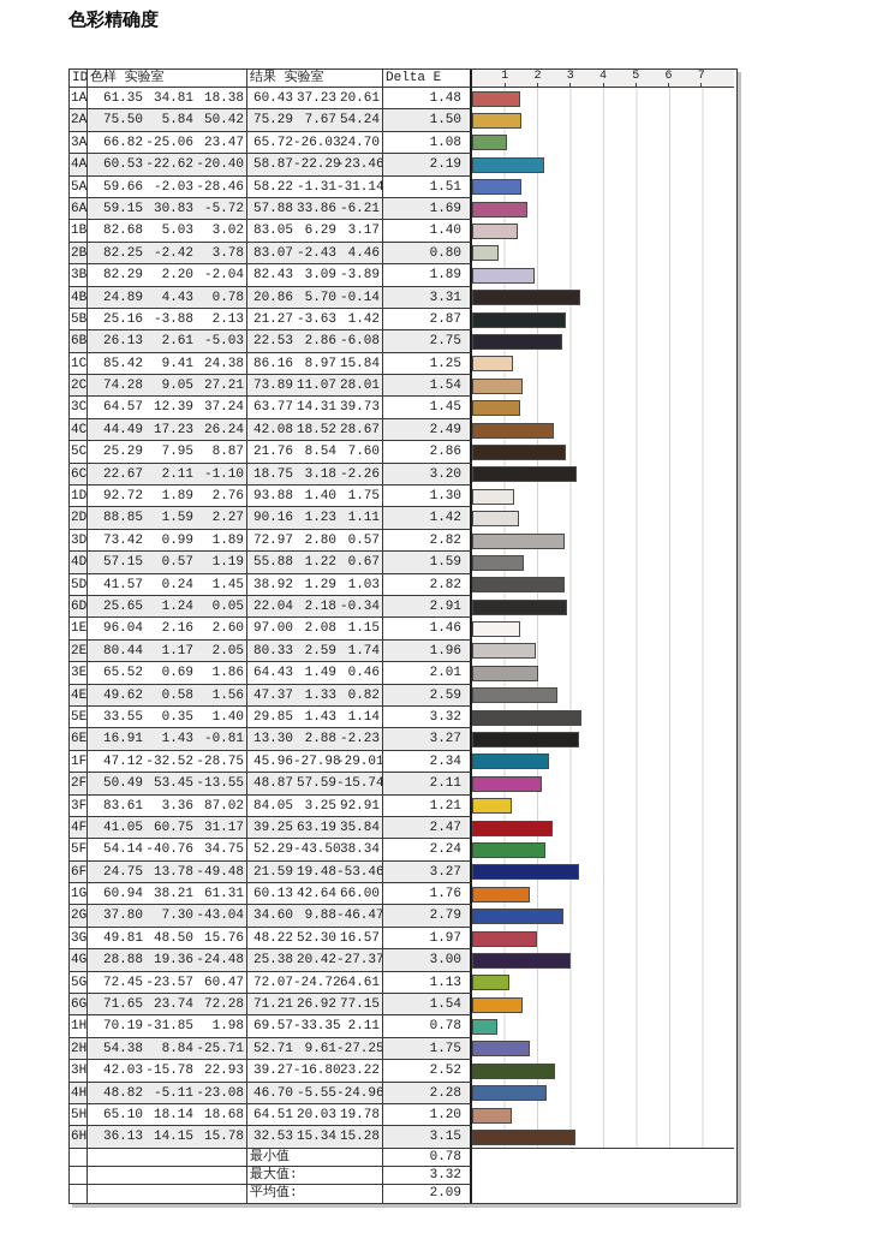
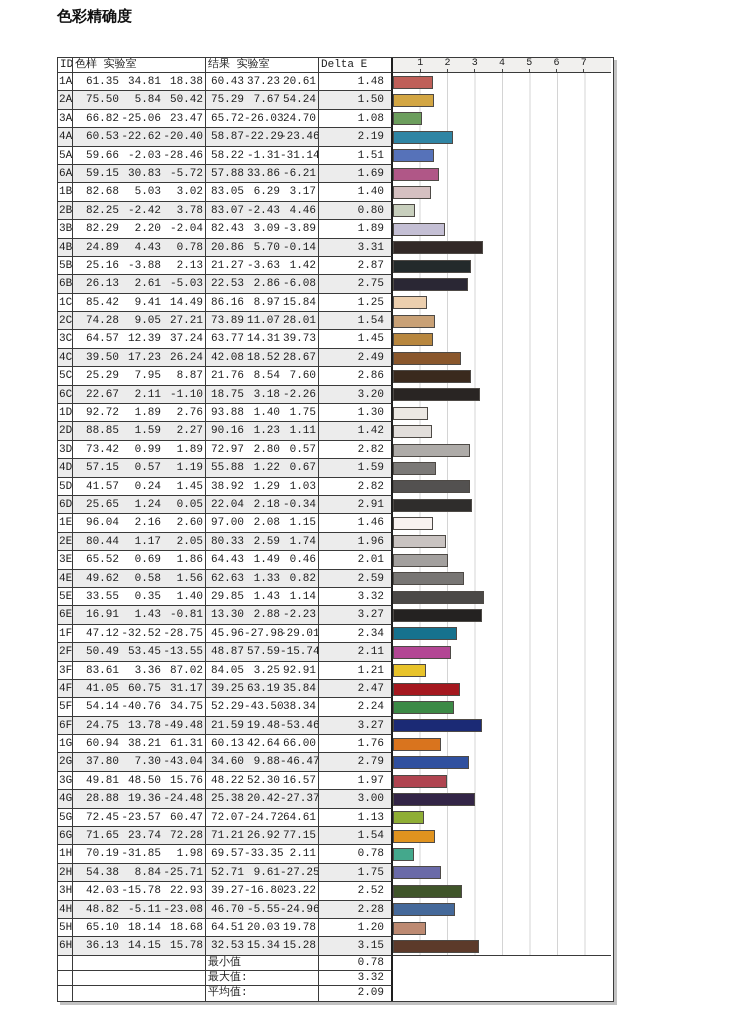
  色彩精确度
  ID
  色样 实验室
  结果 实验室
  Delta E
  1
  2
  3
  4
  5
  6
  7
  1A
  61.35
  34.81
  18.38
  60.43
  37.23
  20.61
  1.48
  2A
  75.50
  5.84
  50.42
  75.29
  7.67
  54.24
  1.50
  3A
  66.82
  -25.06
  23.47
  65.72
  -26.0
  24.70
  1.08
  4A
  60.53
  -22.62
  -20.40
  58.87
  -22.2
  -23.46
  2.19
  5A
  59.66
  -2.03
  -28.46
  58.22
  -1.31
  -31.14
  1.51
  6A
  59.15
  30.83
  -5.72
  57.88
  33.86
  -6.21
  1.69
  1B
  82.68
  5.03
  3.02
  83.05
  6.29
  3.17
  1.40
  2B
  82.25
  -2.42
  3.78
  83.07
  -2.43
  4.46
  0.80
  3B
  82.29
  2.20
  -2.04
  82.43
  3.09
  -3.89
  1.89
  4B
  24.89
  4.43
  0.78
  20.86
  5.70
  -0.14
  3.31
  5B
  25.16
  -3.88
  2.13
  21.27
  -3.63
  1.42
  2.87
  6B
  26.13
  2.61
  -5.03
  22.53
  2.86
  -6.08
  2.75
  1C
  85.42
  9.41
- 24.38
+ 14.49
  86.16
  8.97
  15.84
  1.25
  2C
  74.28
  9.05
  27.21
  73.89
  11.07
  28.01
  1.54
  3C
  64.57
  12.39
  37.24
  63.77
  14.31
  39.73
  1.45
  4C
- 44.49
+ 39.50
  17.23
  26.24
  42.08
  18.52
  28.67
  2.49
  5C
  25.29
  7.95
  8.87
  21.76
  8.54
  7.60
  2.86
  6C
  22.67
  2.11
  -1.10
  18.75
  3.18
  -2.26
  3.20
  1D
  92.72
  1.89
  2.76
  93.88
  1.40
  1.75
  1.30
  2D
  88.85
  1.59
  2.27
  90.16
  1.23
  1.11
  1.42
  3D
  73.42
  0.99
  1.89
  72.97
  2.80
  0.57
  2.82
  4D
  57.15
  0.57
  1.19
  55.88
  1.22
  0.67
  1.59
  5D
  41.57
  0.24
  1.45
  38.92
  1.29
  1.03
  2.82
  6D
  25.65
  1.24
  0.05
  22.04
  2.18
  -0.34
  2.91
  1E
  96.04
  2.16
  2.60
  97.00
  2.08
  1.15
  1.46
  2E
  80.44
  1.17
  2.05
  80.33
  2.59
  1.74
  1.96
  3E
  65.52
  0.69
  1.86
  64.43
  1.49
  0.46
  2.01
  4E
  49.62
  0.58
  1.56
- 47.37
+ 62.63
  1.33
  0.82
  2.59
  5E
  33.55
  0.35
  1.40
  29.85
  1.43
  1.14
  3.32
  6E
  16.91
  1.43
  -0.81
  13.30
  2.88
  -2.23
  3.27
  1F
  47.12
  -32.52
  -28.75
  45.96
  -27.9
  -29.01
  2.34
  2F
  50.49
  53.45
  -13.55
  48.87
  57.59
  -15.74
  2.11
  3F
  83.61
  3.36
  87.02
  84.05
  3.25
  92.91
  1.21
  4F
  41.05
  60.75
  31.17
  39.25
  63.19
  35.84
  2.47
  5F
  54.14
  -40.76
  34.75
  52.29
  -43.5
  38.34
  2.24
  6F
  24.75
  13.78
  -49.48
  21.59
  19.48
  -53.46
  3.27
  1G
  60.94
  38.21
  61.31
  60.13
  42.64
  66.00
  1.76
  2G
  37.80
  7.30
  -43.04
  34.60
  9.88
  -46.47
  2.79
  3G
  49.81
  48.50
  15.76
  48.22
  52.30
  16.57
  1.97
  4G
  28.88
  19.36
  -24.48
  25.38
  20.42
  -27.37
  3.00
  5G
  72.45
  -23.57
  60.47
  72.07
  -24.7
  64.61
  1.13
  6G
  71.65
  23.74
  72.28
  71.21
  26.92
  77.15
  1.54
  1H
  70.19
  -31.85
  1.98
  69.57
  -33.3
  2.11
  0.78
  2H
  54.38
  8.84
  -25.71
  52.71
  9.61
  -27.25
  1.75
  3H
  42.03
  -15.78
  22.93
  39.27
  -16.8
  23.22
  2.52
  4H
  48.82
  -5.11
  -23.08
  46.70
  -5.55
  -24.96
  2.28
  5H
  65.10
  18.14
  18.68
  64.51
  20.03
  19.78
  1.20
  6H
  36.13
  14.15
  15.78
  32.53
  15.34
  15.28
  3.15
  最小值
  0.78
  最大值:
  3.32
  平均值:
  2.09
